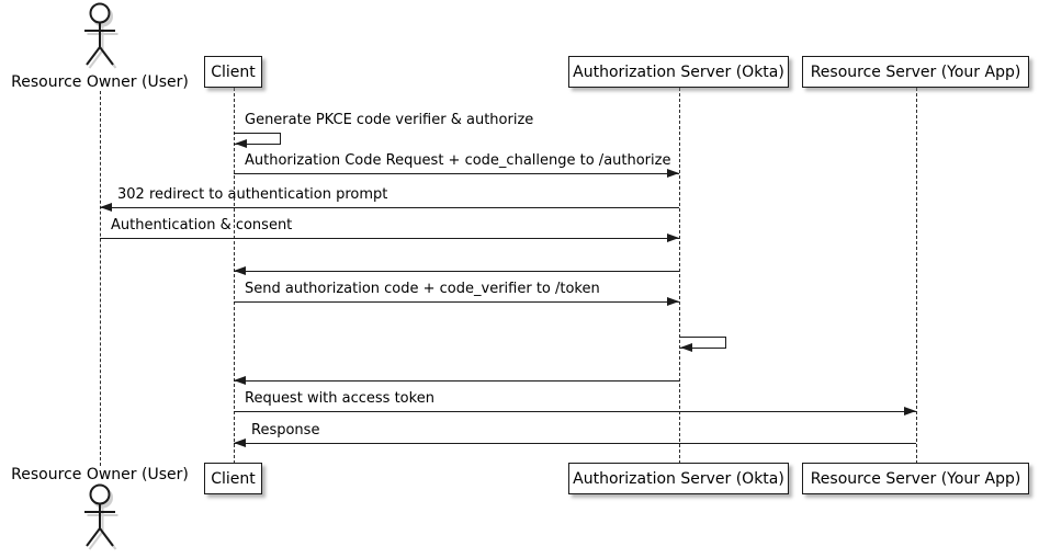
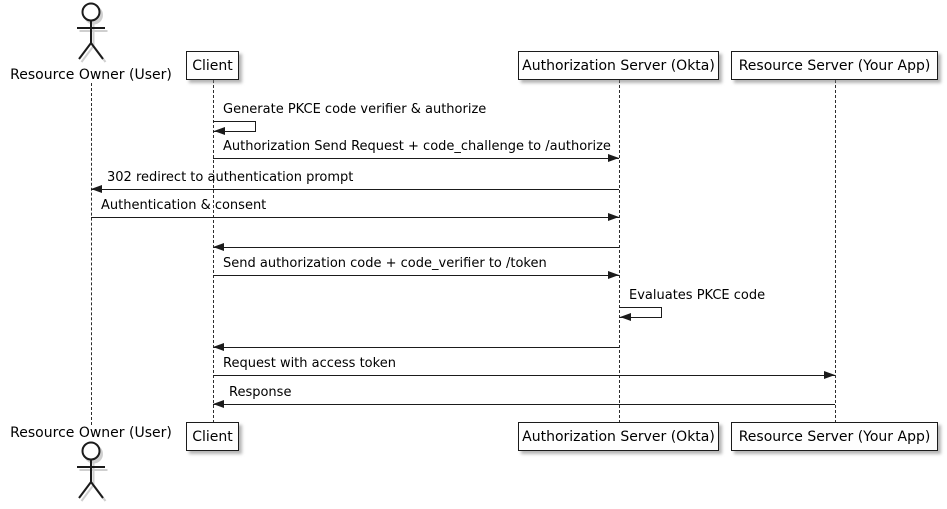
  Resource Owner (User)
  Resource Owner (User)
  Client
  Client
  Authorization Server (Okta)
  Authorization Server (Okta)
  Resource Server (Your App)
  Resource Server (Your App)
  Generate PKCE code verifier & authorize
- Authorization Code Request + code_challenge to /authorize
+ Authorization Send Request + code_challenge to /authorize
  302 redirect to authentication prompt
  Authentication & consent
  Send authorization code + code_verifier to /token
+ Evaluates PKCE code
  Request with access token
  Response
